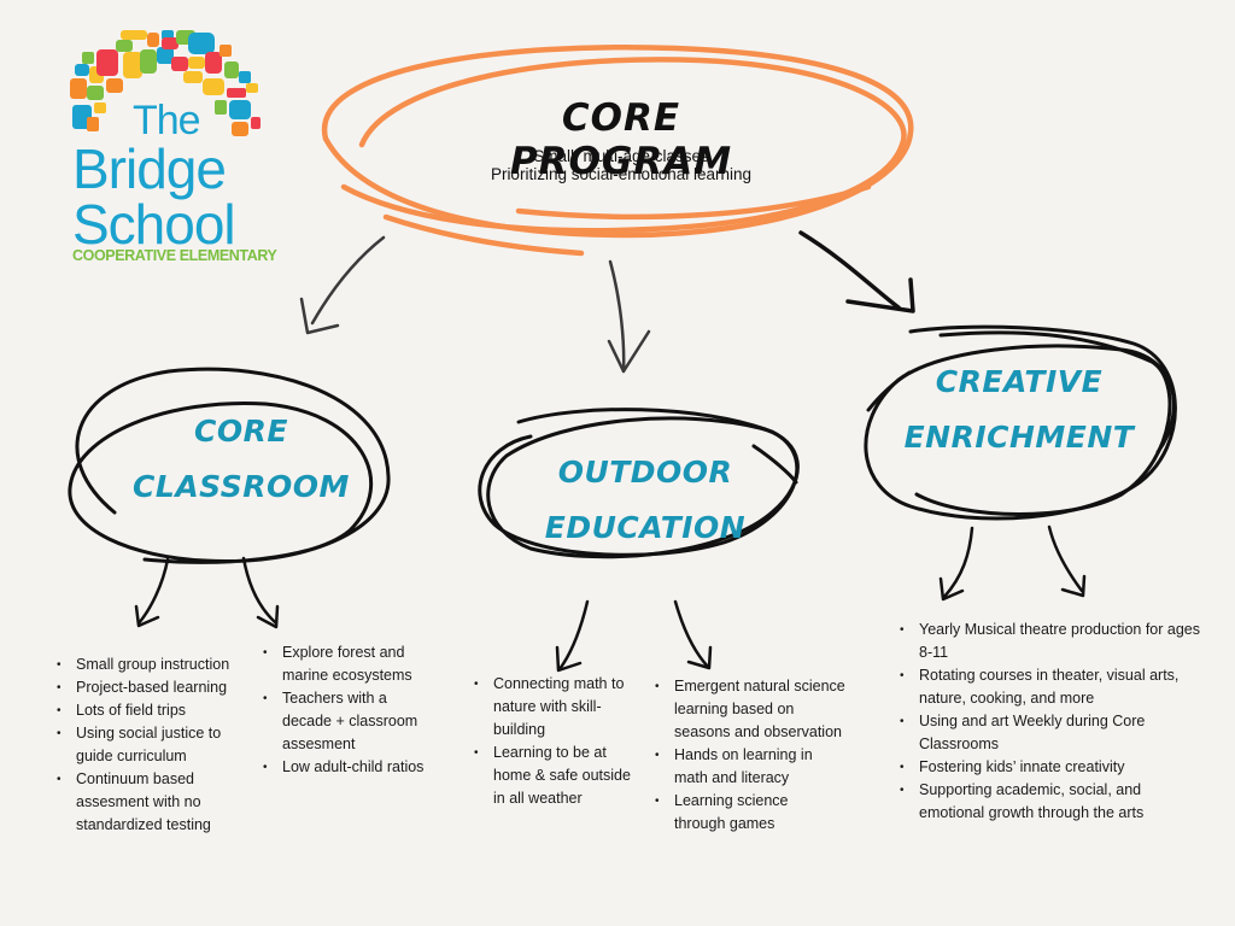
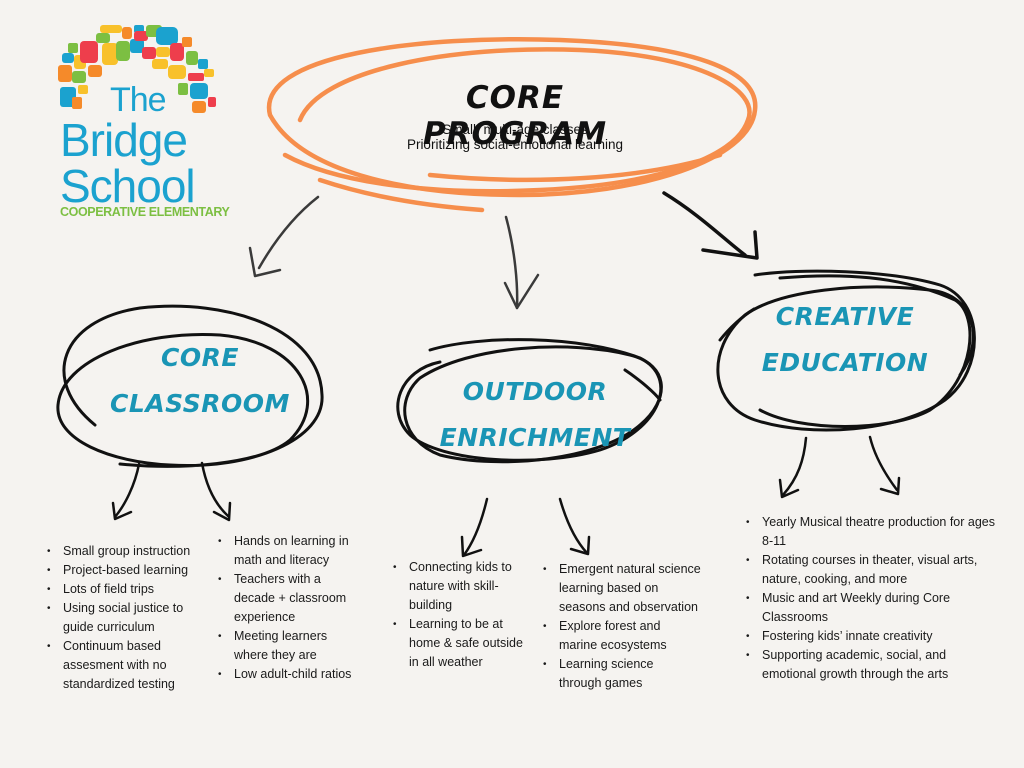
  The
  Bridge
  School
  COOPERATIVE ELEMENTARY
  CORE PROGRAM
  Small, multi-age classes
  Prioritizing social-emotional learning
  CORE
  CLASSROOM
  OUTDOOR
- EDUCATION
+ ENRICHMENT
  CREATIVE
- ENRICHMENT
+ EDUCATION
  Small group instruction
  Project-based learning
  Lots of field trips
  Using social justice to guide curriculum
  Continuum based assesment with no standardized testing
- Explore forest and marine ecosystems
+ Hands on learning in math and literacy
- Teachers with a decade + classroom assesment
+ Teachers with a decade + classroom experience
+ Meeting learners where they are
  Low adult-child ratios
- Connecting math to nature with skill-building
+ Connecting kids to nature with skill-building
  Learning to be at home & safe outside in all weather
  Emergent natural science learning based on seasons and observation
- Hands on learning in math and literacy
+ Explore forest and marine ecosystems
  Learning science through games
  Yearly Musical theatre production for ages 8-11
  Rotating courses in theater, visual arts, nature, cooking, and more
- Using and art Weekly during Core Classrooms
+ Music and art Weekly during Core Classrooms
  Fostering kids’ innate creativity
  Supporting academic, social, and emotional growth through the arts
